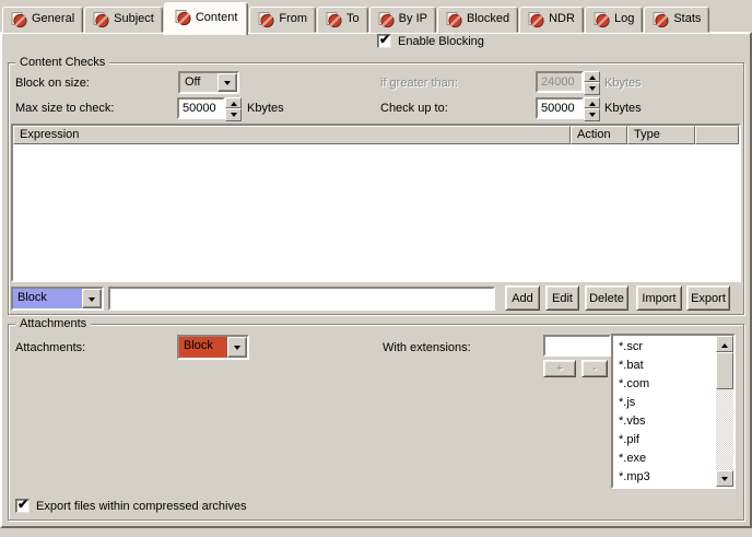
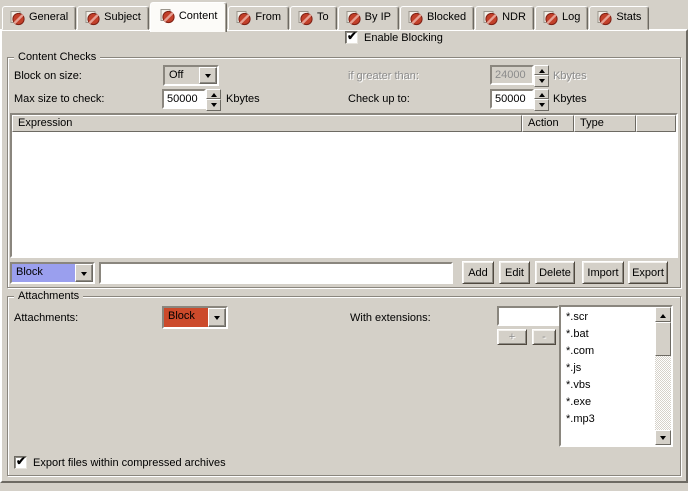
  General
  Subject
  Content
  From
  To
  By IP
  Blocked
  NDR
  Log
  Stats
  ✔
  Enable Blocking
  Content Checks
  Block on size:
  Off
  if greater than:
  24000
  Kbytes
  Max size to check:
  50000
  Kbytes
  Check up to:
  50000
  Kbytes
  Expression
  Action
  Type
  Block
  Add
  Edit
  Delete
  Import
  Export
  Attachments
  Attachments:
  Block
  With extensions:
  +
  -
  *.scr
  *.bat
  *.com
  *.js
  *.vbs
- *.pif
  *.exe
  *.mp3
  ✔
  Export files within compressed archives
